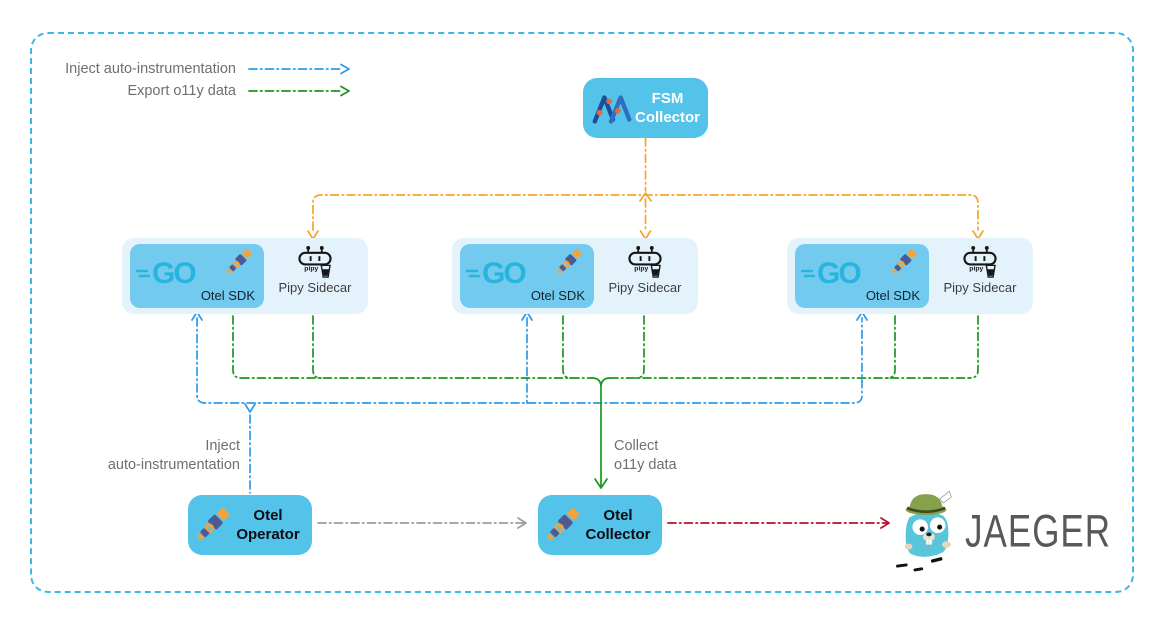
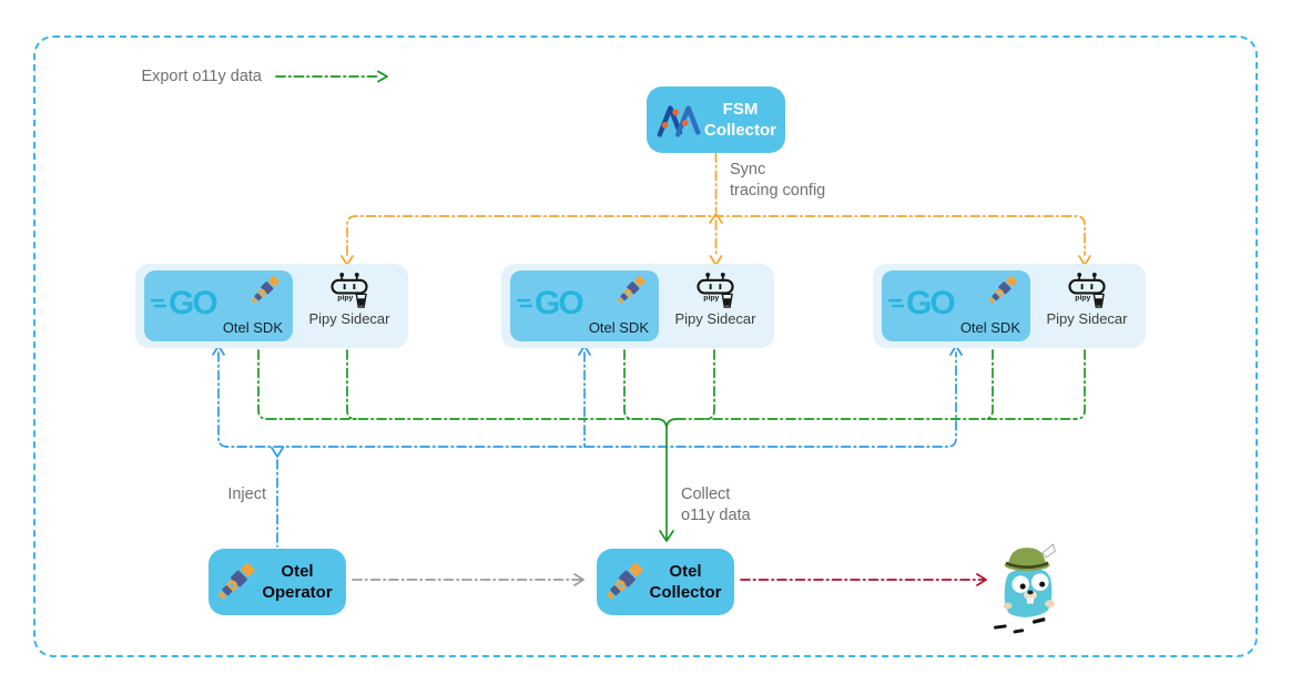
- Inject auto-instrumentation
  Export o11y data
  FSM
  Collector
+ Sync
+ tracing config
  GO
  Otel SDK
  Pipy Sidecar
  GO
  Otel SDK
  Pipy Sidecar
  GO
  Otel SDK
  Pipy Sidecar
  Inject
- auto-instrumentation
  Collect
  o11y data
  Otel
  Operator
  Otel
  Collector
- JAEGER
